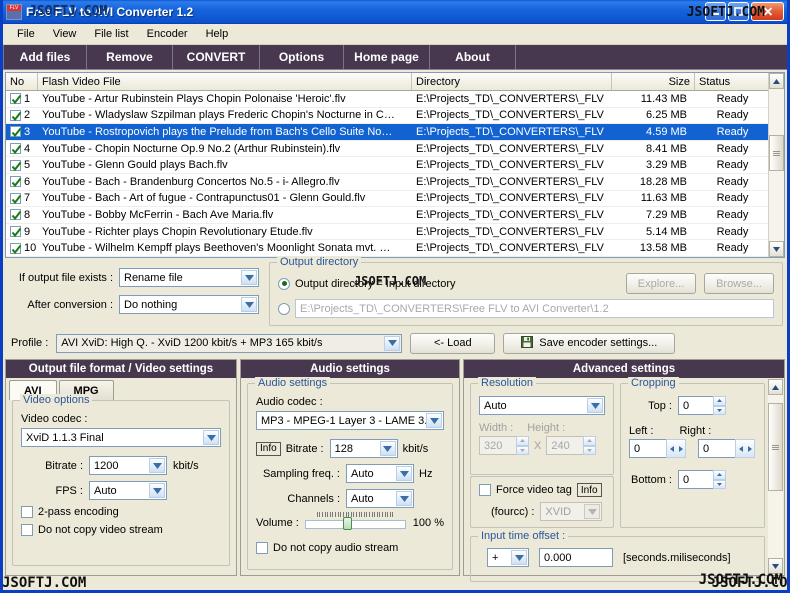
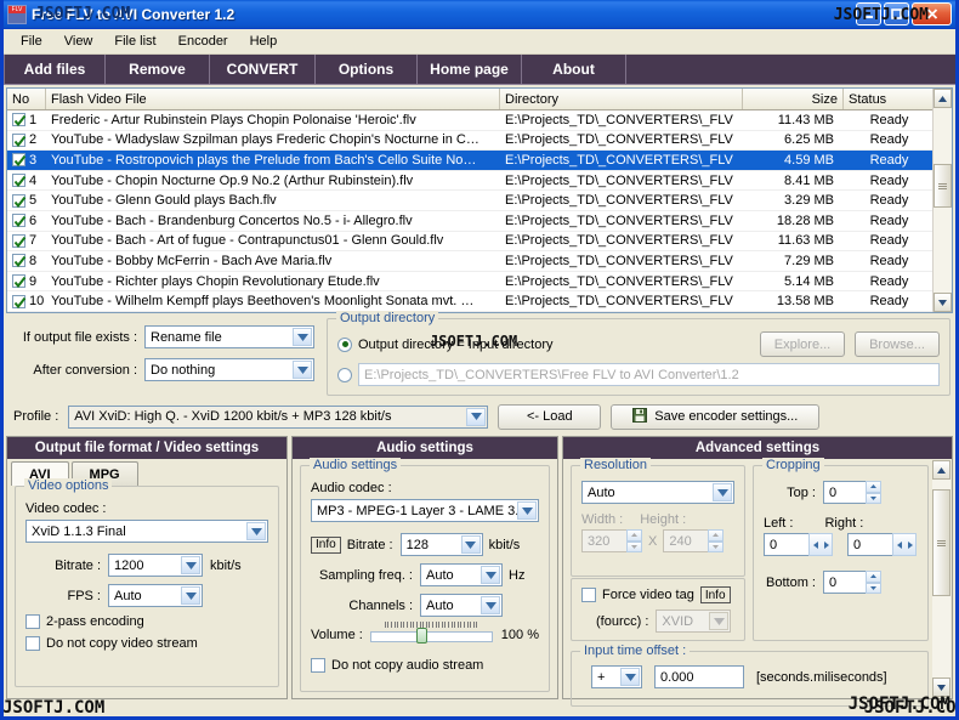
  Free FLV to AVI Converter 1.2
  JSOFTJ.COM
  JSOFTJ.COM
  File
  View
  File list
  Encoder
  Help
  Add files
  Remove
  CONVERT
  Options
  Home page
  About
  No
  Flash Video File
  Directory
  Size
  Status
  1
- YouTube - Artur Rubinstein Plays Chopin Polonaise 'Heroic'.flv
+ Frederic - Artur Rubinstein Plays Chopin Polonaise 'Heroic'.flv
  E:\Projects_TD\_CONVERTERS\_FLV
  11.43 MB
  Ready
  2
  YouTube - Wladyslaw Szpilman plays Frederic Chopin's Nocturne in C…
  E:\Projects_TD\_CONVERTERS\_FLV
  6.25 MB
  Ready
  3
  YouTube - Rostropovich plays the Prelude from Bach's Cello Suite No…
  E:\Projects_TD\_CONVERTERS\_FLV
  4.59 MB
  Ready
  4
  YouTube - Chopin Nocturne Op.9 No.2 (Arthur Rubinstein).flv
  E:\Projects_TD\_CONVERTERS\_FLV
  8.41 MB
  Ready
  5
  YouTube - Glenn Gould plays Bach.flv
  E:\Projects_TD\_CONVERTERS\_FLV
  3.29 MB
  Ready
  6
  YouTube - Bach - Brandenburg Concertos No.5 - i- Allegro.flv
  E:\Projects_TD\_CONVERTERS\_FLV
  18.28 MB
  Ready
  7
  YouTube - Bach - Art of fugue - Contrapunctus01 - Glenn Gould.flv
  E:\Projects_TD\_CONVERTERS\_FLV
  11.63 MB
  Ready
  8
  YouTube - Bobby McFerrin - Bach Ave Maria.flv
  E:\Projects_TD\_CONVERTERS\_FLV
  7.29 MB
  Ready
  9
  YouTube - Richter plays Chopin Revolutionary Etude.flv
  E:\Projects_TD\_CONVERTERS\_FLV
  5.14 MB
  Ready
  10
  YouTube - Wilhelm Kempff plays Beethoven's Moonlight Sonata mvt. …
  E:\Projects_TD\_CONVERTERS\_FLV
  13.58 MB
  Ready
  If output file exists :
  Rename file
  After conversion :
  Do nothing
  Output directory
  Output directory = Input directory
  Explore...
  Browse...
  JSOFTJ.COM
  E:\Projects_TD\_CONVERTERS\Free FLV to AVI Converter\1.2
  Profile :
- AVI XviD: High Q. - XviD 1200 kbit/s + MP3 165 kbit/s
+ AVI XviD: High Q. - XviD 1200 kbit/s + MP3 128 kbit/s
  <- Load
  Save encoder settings...
  Output file format / Video settings
  AVI
  MPG
  Video options
  Video codec :
  XviD 1.1.3 Final
  Bitrate :
  1200
  kbit/s
  FPS :
  Auto
  2-pass encoding
  Do not copy video stream
  JSOFTJ.COM
  Audio settings
  Audio settings
  Audio codec :
  MP3 - MPEG-1 Layer 3 - LAME 3
  Info
  Bitrate :
  128
  kbit/s
  Sampling freq. :
  Auto
  Hz
  Channels :
  Auto
  Volume :
  100 %
  Do not copy audio stream
  Advanced settings
  Resolution
  Auto
  Width :
  Height :
  320
  X
  240
  Cropping
  Top :
  0
  Left :
  Right :
  0
  0
  Bottom :
  0
  Force video tag
  Info
  (fourcc) :
  XVID
  Input time offset :
  +
  0.000
  [seconds.miliseconds]
  JSOFTJ.CO
  JSOFTJ.COM
